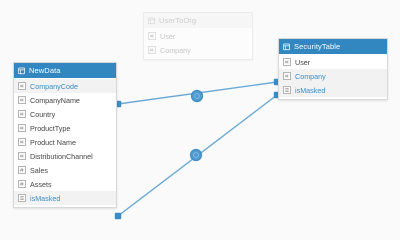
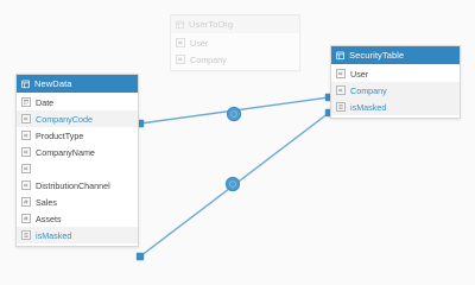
  UserToOrg
  User
  Company
  SecurityTable
  User
  Company
  isMasked
  NewData
+ Date
  CompanyCode
- CompanyName
+ ProductType
- Country
- ProductType
+ CompanyName
- Product Name
  DistributionChannel
  Sales
  Assets
  isMasked
